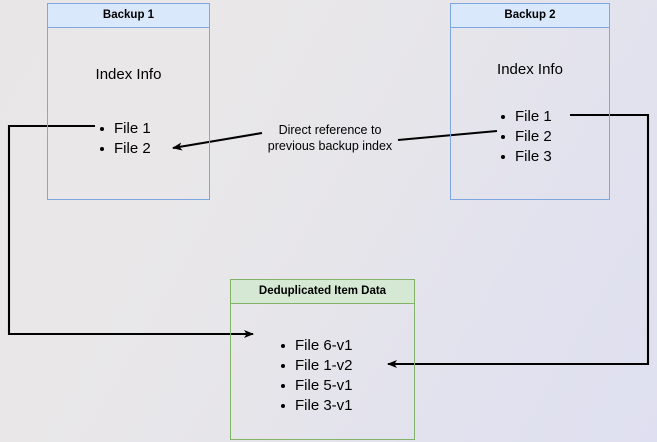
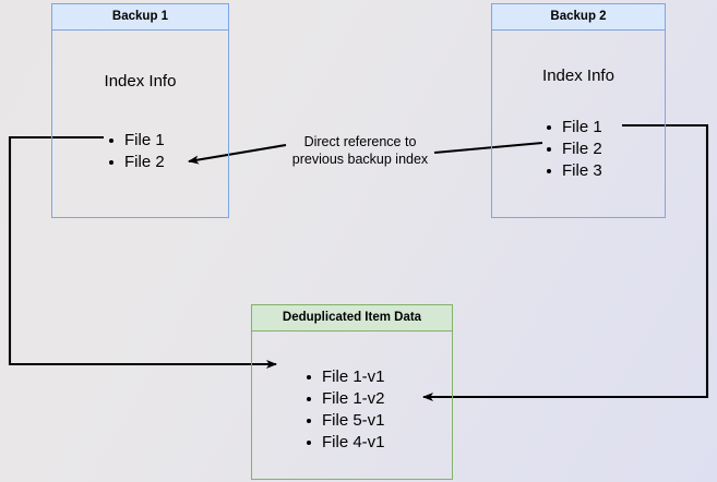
  Backup 1
  Index Info
  File 1
  File 2
  Backup 2
  Index Info
  File 1
  File 2
  File 3
  Deduplicated Item Data
- File 6-v1
+ File 1-v1
  File 1-v2
  File 5-v1
- File 3-v1
+ File 4-v1
  Direct reference to
  previous backup index
